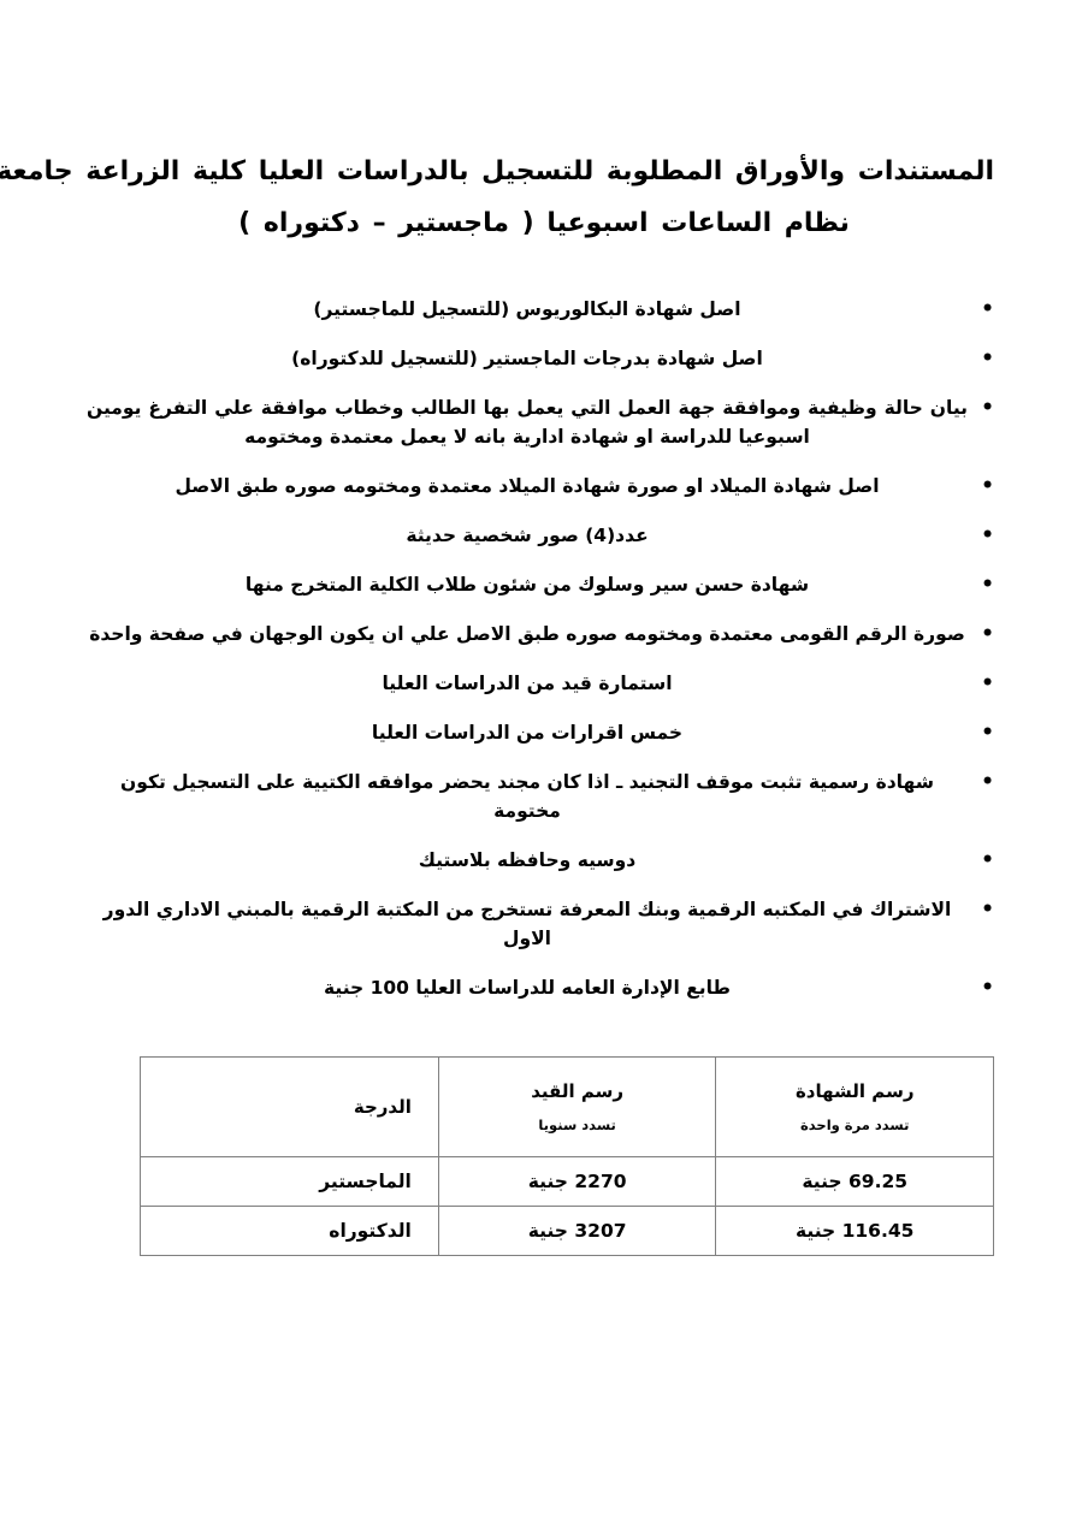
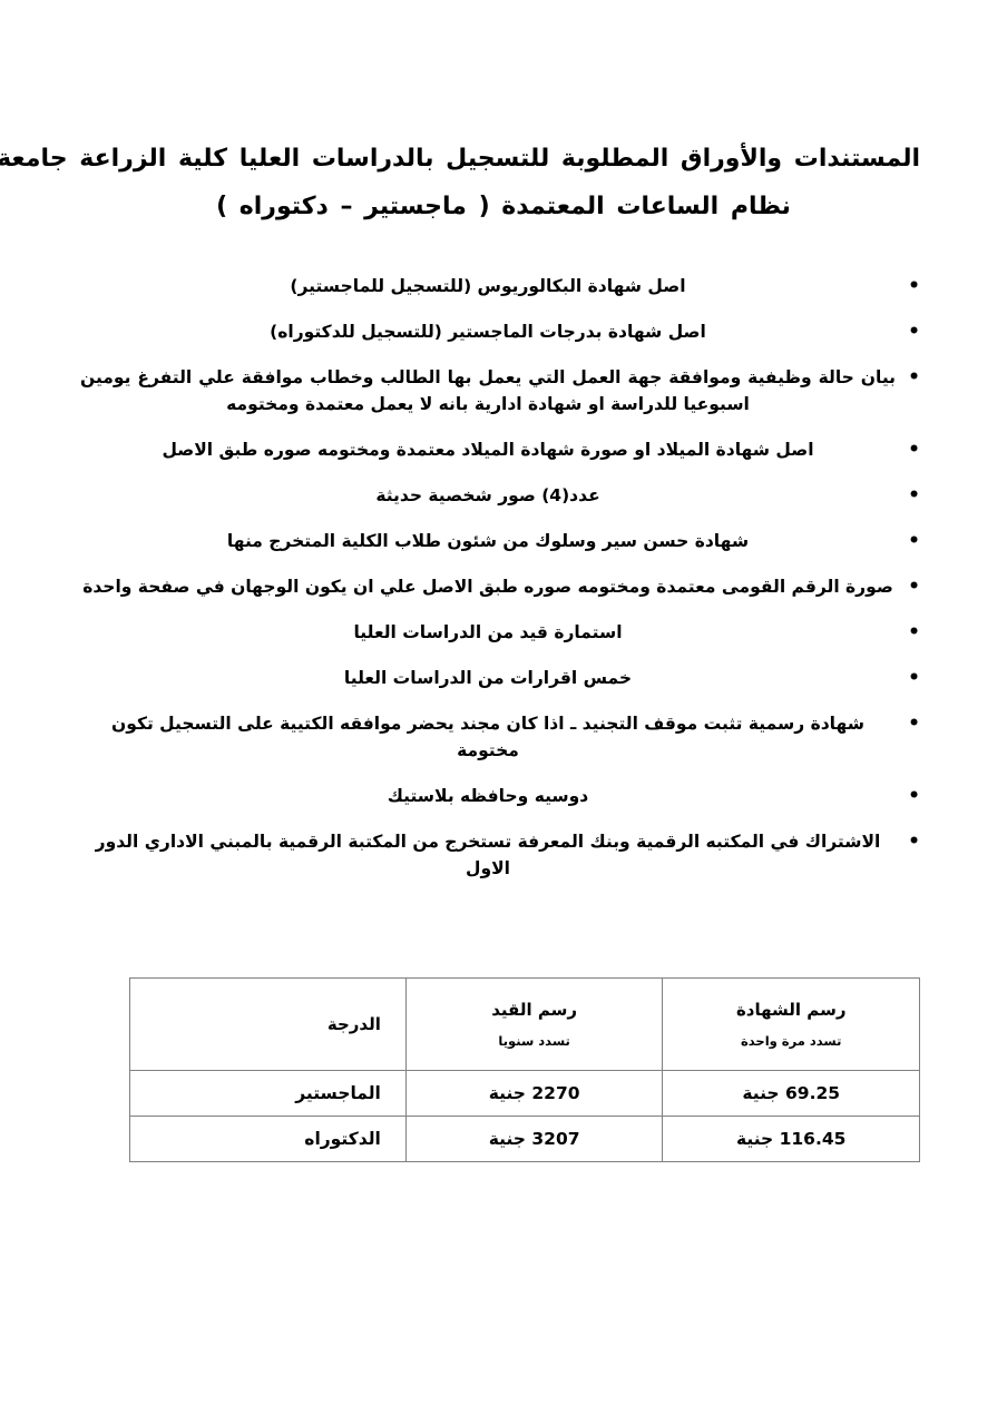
  المستندات والأوراق المطلوبة للتسجيل بالدراسات العليا كلية الزراعة جامعة
- نظام الساعات اسبوعيا ( ماجستير – دكتوراه )
+ نظام الساعات المعتمدة ( ماجستير – دكتوراه )
  اصل شهادة البكالوريوس (للتسجيل للماجستير)
  اصل شهادة بدرجات الماجستير (للتسجيل للدكتوراه)
  بيان حالة وظيفية وموافقة جهة العمل التي يعمل بها الطالب وخطاب موافقة علي التفرغ يومين اسبوعيا للدراسة او شهادة ادارية بانه لا يعمل معتمدة ومختومه
  اصل شهادة الميلاد او صورة شهادة الميلاد معتمدة ومختومه صوره طبق الاصل
  عدد(4) صور شخصية حديثة
  شهادة حسن سير وسلوك من شئون طلاب الكلية المتخرج منها
  صورة الرقم القومى معتمدة ومختومه صوره طبق الاصل علي ان يكون الوجهان في صفحة واحدة
  استمارة قيد من الدراسات العليا
  خمس اقرارات من الدراسات العليا
  شهادة رسمية تثبت موقف التجنيد ـ اذا كان مجند يحضر موافقه الكتيية على التسجيل تكون مختومة
  دوسيه وحافظه بلاستيك
  الاشتراك في المكتبه الرقمية وبنك المعرفة تستخرج من المكتبة الرقمية بالمبني الاداري الدور الاول
- طابع الإدارة العامه للدراسات العليا 100 جنية
  رسم الشهادة تسدد مرة واحدة	رسم القيد تسدد سنويا	الدرجة
  69.25 جنية	2270 جنية	الماجستير
  116.45 جنية	3207 جنية	الدكتوراه
